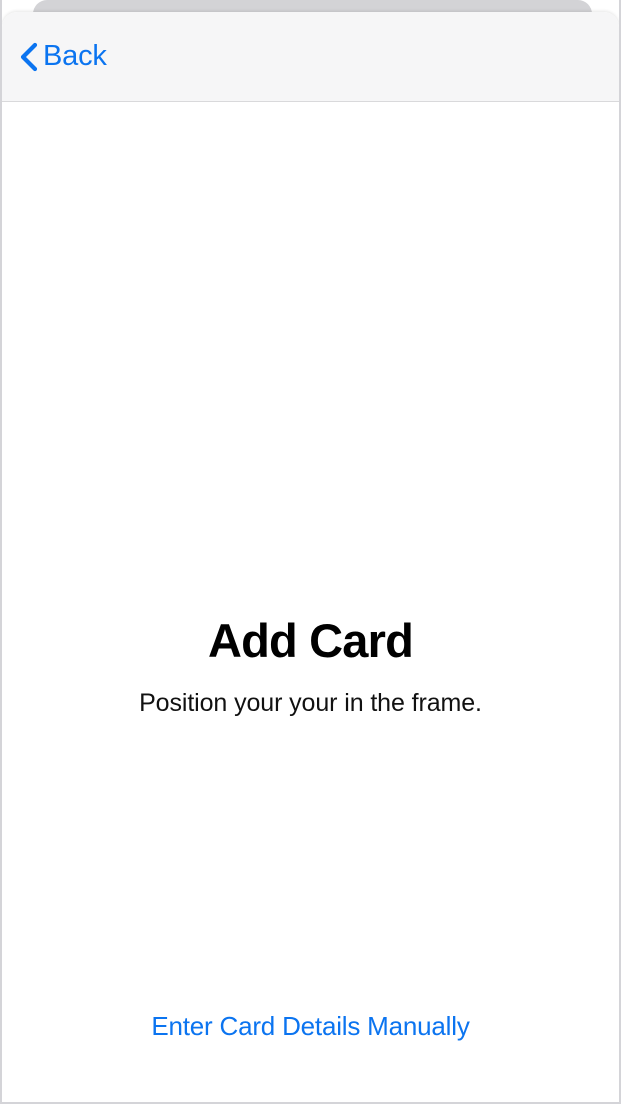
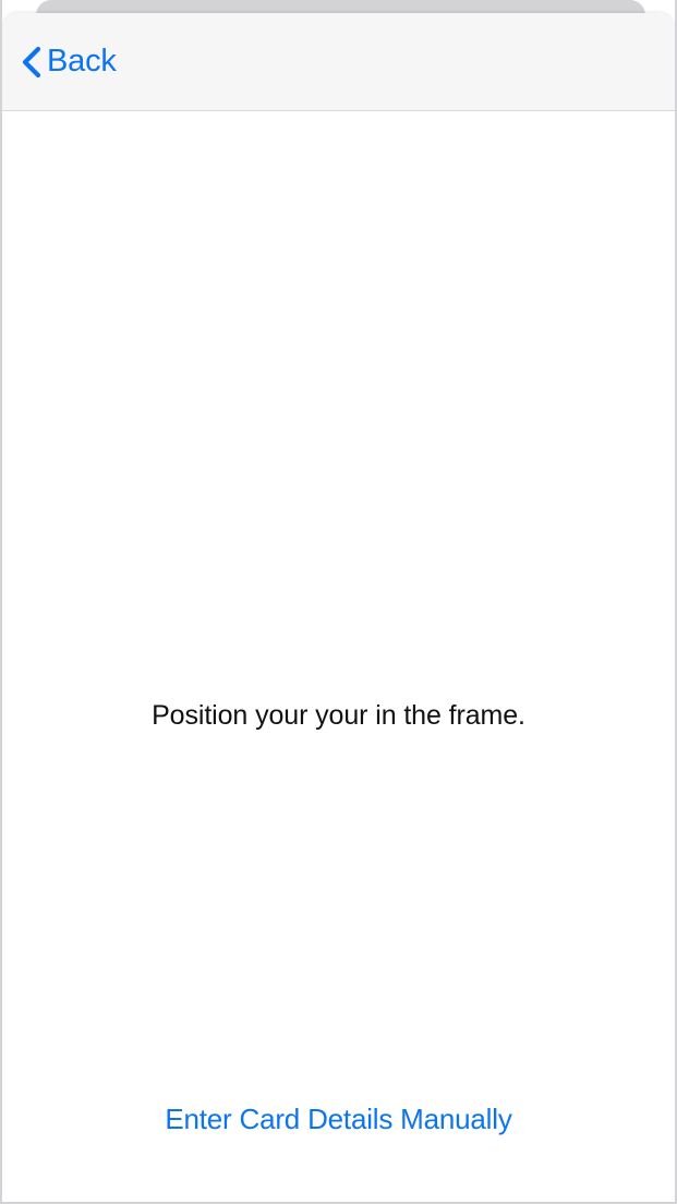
  Back
- Add Card
  Position your your in the frame.
  Enter Card Details Manually
